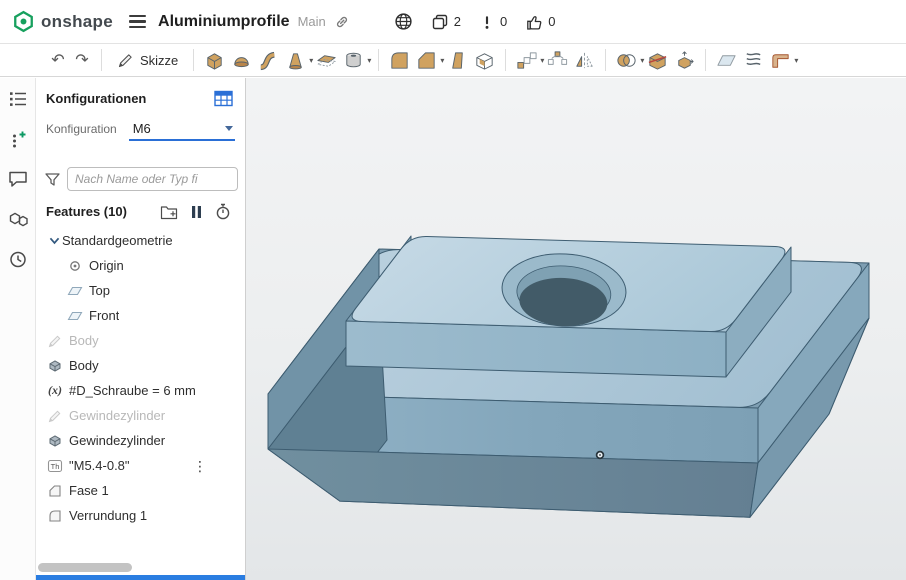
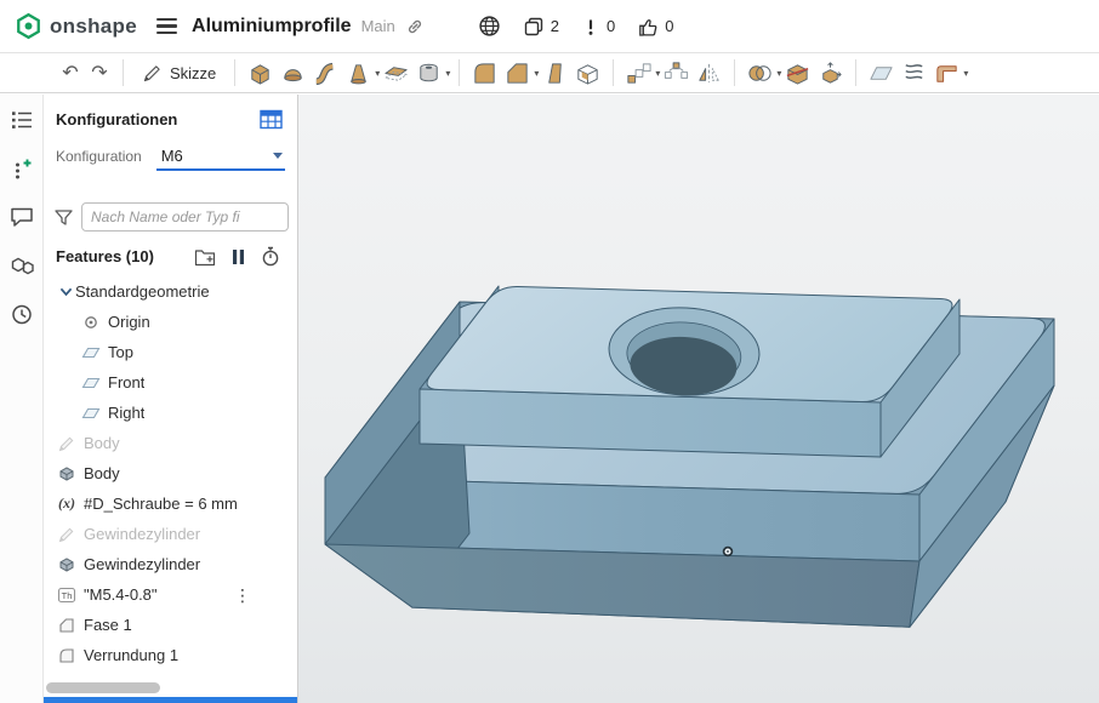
  onshape
  Aluminiumprofile
  Main
  2
  0
  0
  ↶
  ↷
  Skizze
  ▾
  ▾
  ▾
  ▾
  ▾
  ▾
  Konfigurationen
  Konfiguration
  M6
  Nach Name oder Typ fi
  Features (10)
  Standardgeometrie
  Origin
  Top
  Front
+ Right
  Body
  Body
  (x)
  #D_Schraube = 6 mm
  Gewindezylinder
  Gewindezylinder
  Th
  "M5.4-0.8"
  ⋮
  Fase 1
  Verrundung 1
